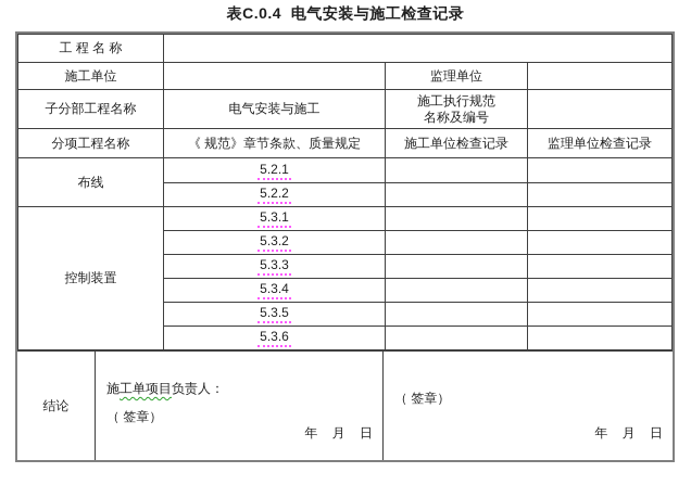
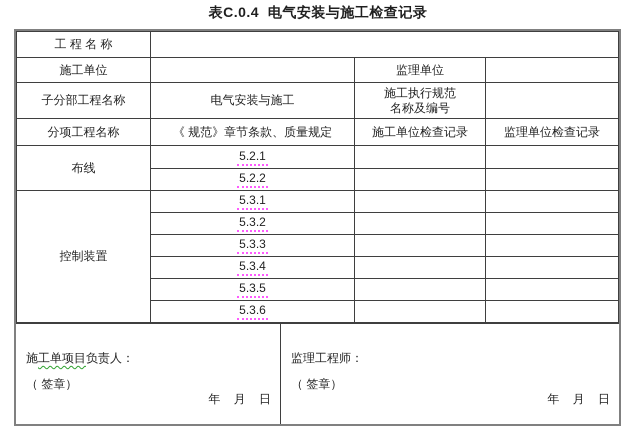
  表C.0.4 电气安装与施工检查记录
  工 程 名 称
  施工单位		监理单位
  子分部工程名称	电气安装与施工	施工执行规范名称及编号
  分项工程名称	《 规范》章节条款、质量规定	施工单位检查记录	监理单位检查记录
  布线	5.2.1
  5.2.2
  控制装置	5.3.1
  5.3.2
  5.3.3
  5.3.4
  5.3.5
  5.3.6
- 结论
  施工单项目负责人：
  （ 签章）
  年 月 日
+ 监理工程师：
  （ 签章）
  年 月 日
